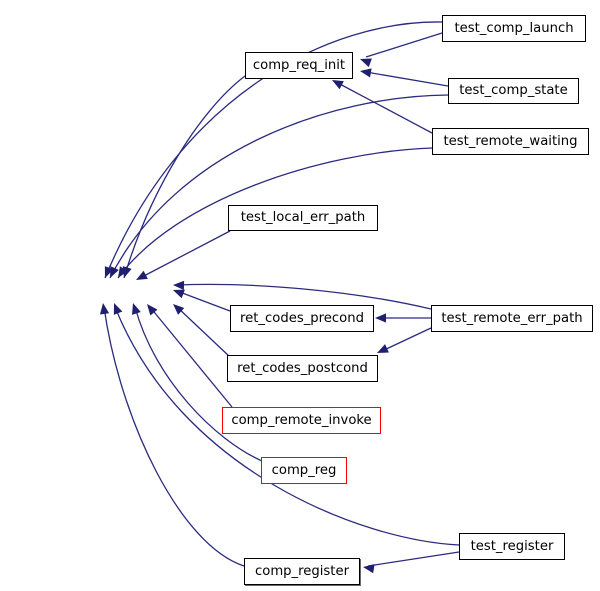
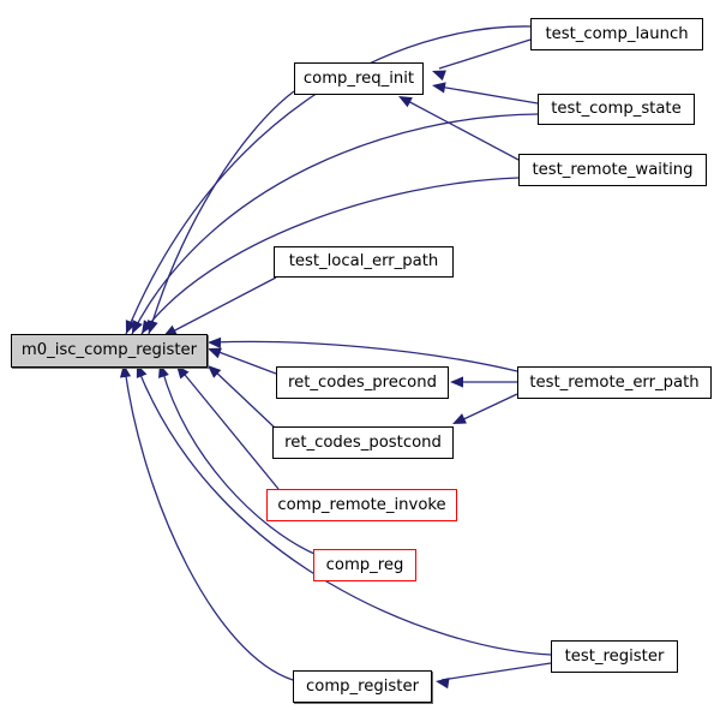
+ m0_isc_comp_register
  test_comp_launch
  comp_req_init
  test_comp_state
  test_remote_waiting
  test_local_err_path
  ret_codes_precond
  test_remote_err_path
  ret_codes_postcond
  comp_remote_invoke
  comp_reg
  test_register
  comp_register
